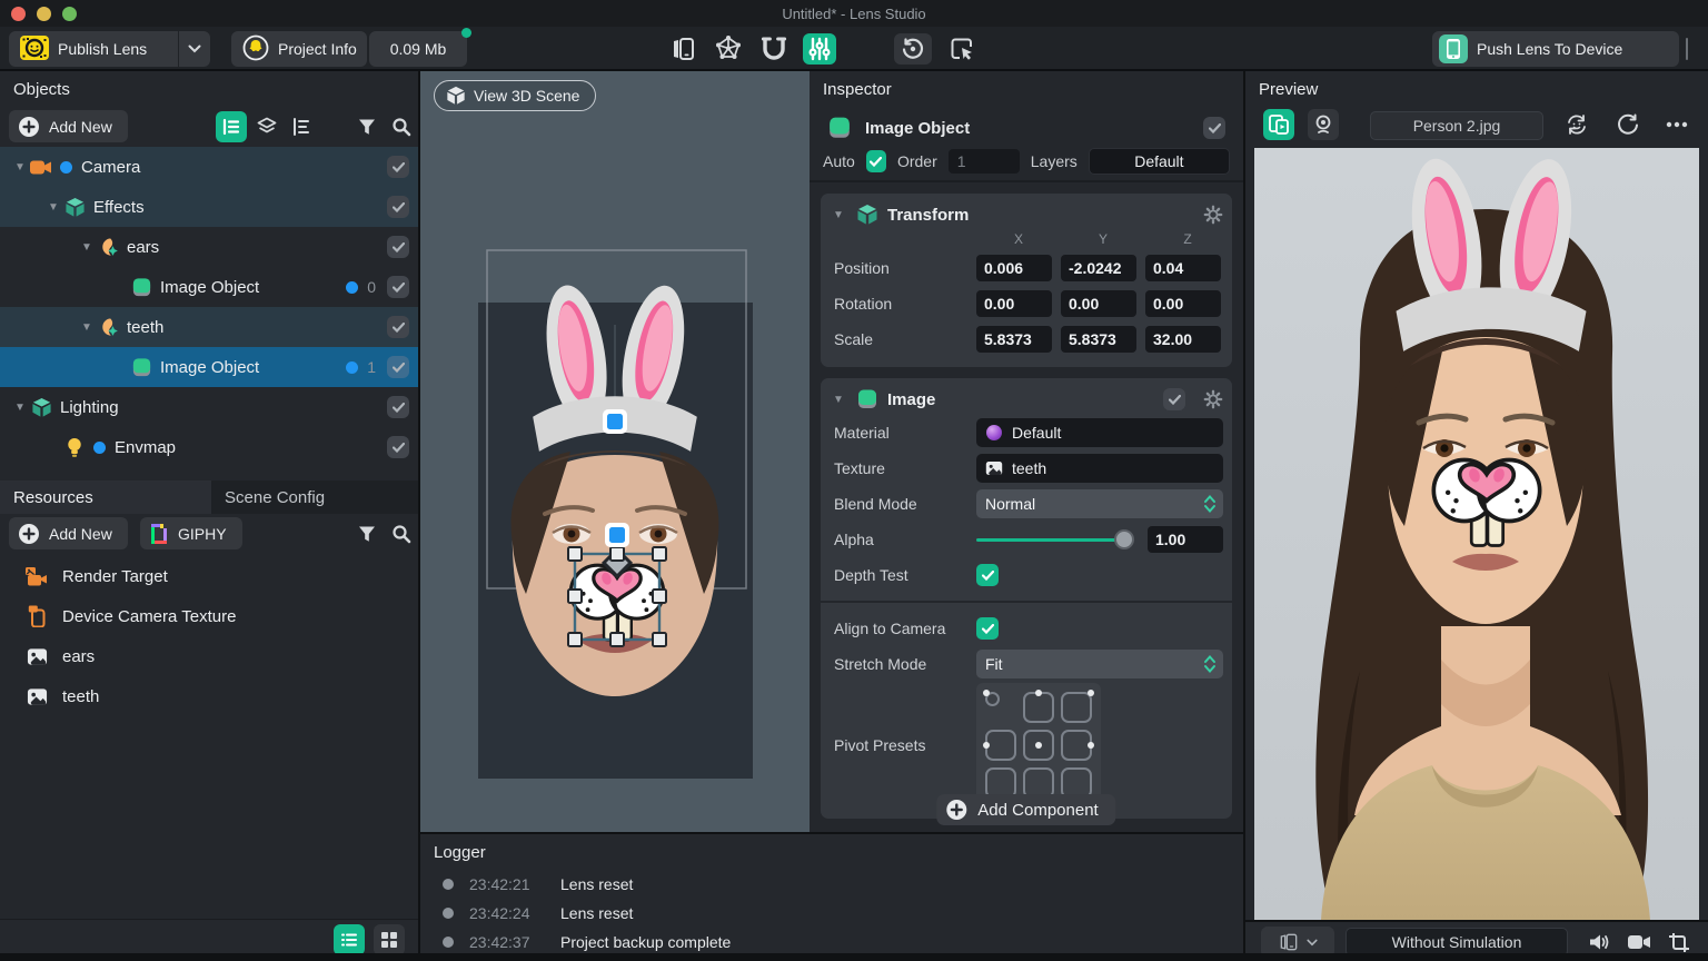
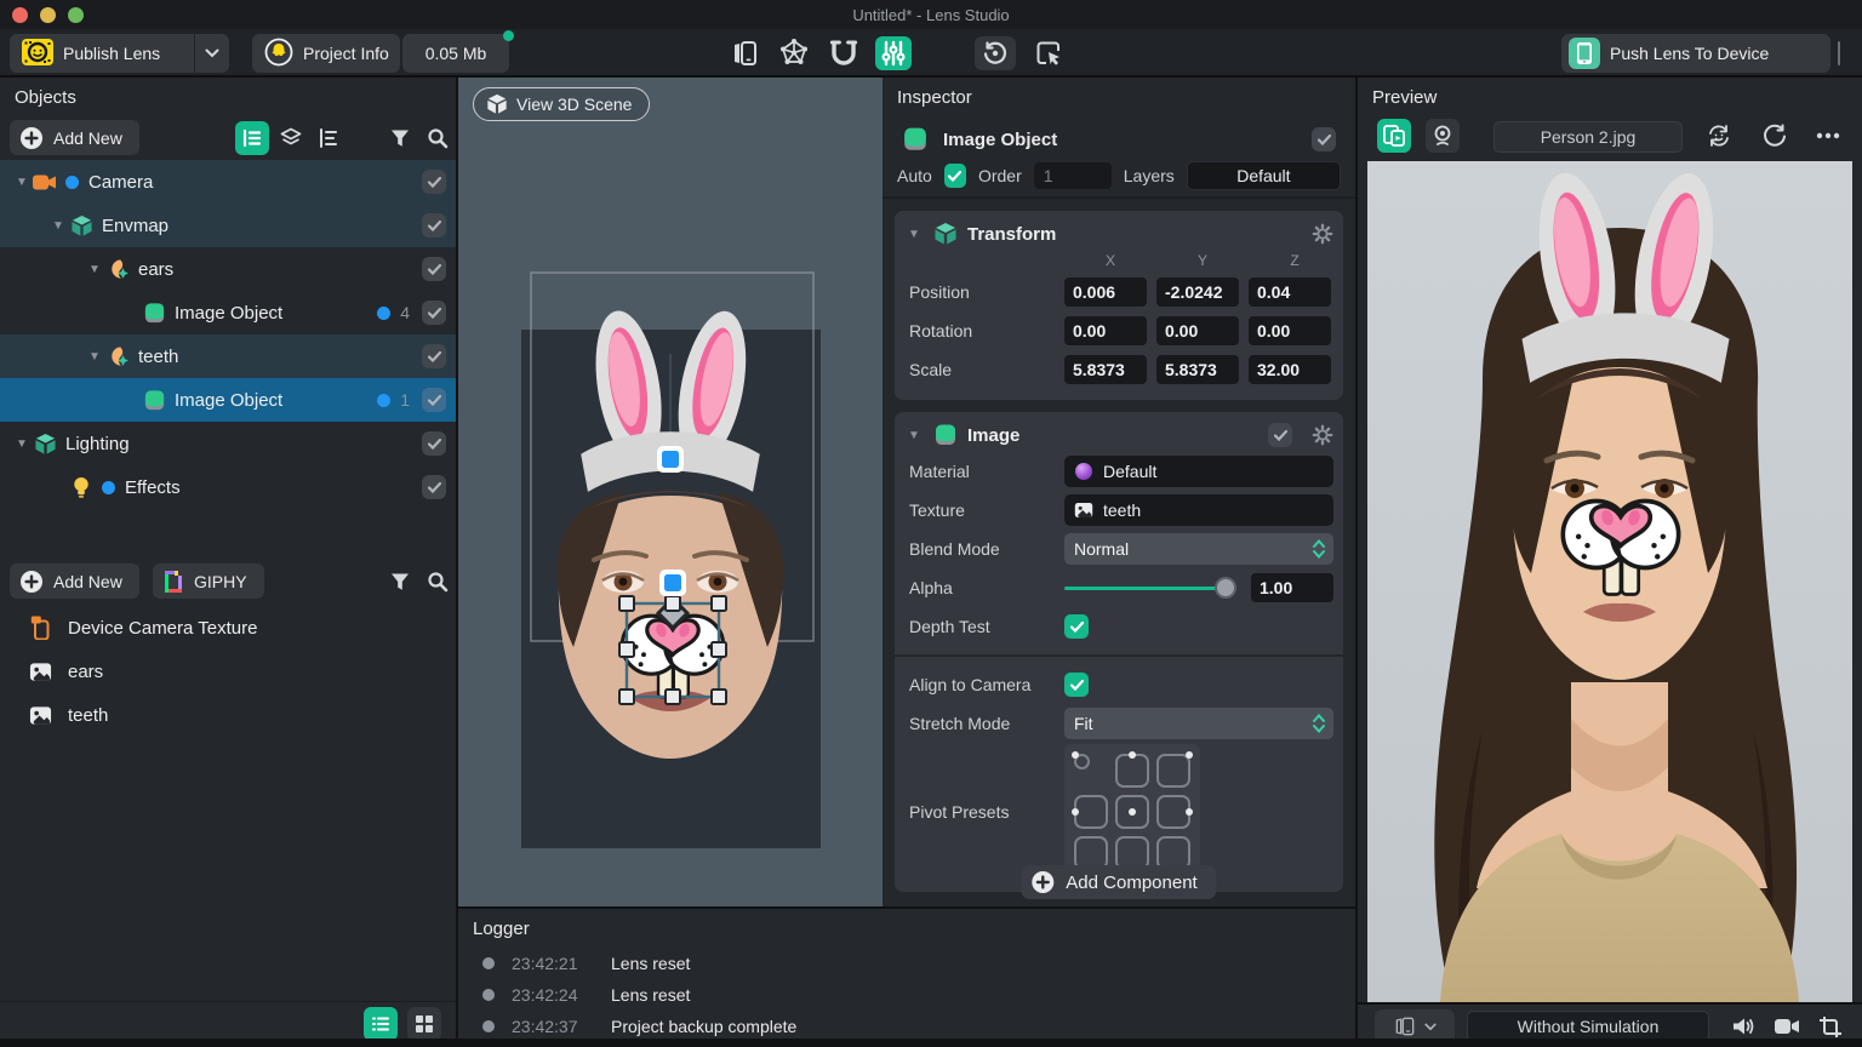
  Untitled* - Lens Studio
  Publish Lens
  Project Info
- 0.09 Mb
+ 0.05 Mb
  Push Lens To Device
  Objects
  Add New
  ▼
  Camera
  ▼
- Effects
+ Envmap
  ▼
  ears
  Image Object
- 0
+ 4
  ▼
  teeth
  Image Object
  1
  ▼
  Lighting
- Envmap
+ Effects
- Resources
- Scene Config
  Add New
  GIPHY
- Render Target
  Device Camera Texture
  ears
  teeth
  View 3D Scene
  Inspector
  Image Object
  Auto
  Order
  1
  Layers
  Default
  ▼
  Transform
  X
  Y
  Z
  Position
  0.006
  -2.0242
  0.04
  Rotation
  0.00
  0.00
  0.00
  Scale
  5.8373
  5.8373
  32.00
  ▼
  Image
  Material
  Default
  Texture
  teeth
  Blend Mode
  Normal
  Alpha
  1.00
  Depth Test
  Align to Camera
  Stretch Mode
  Fit
  Pivot Presets
  Add Component
  Logger
  23:42:21
  Lens reset
  23:42:24
  Lens reset
  23:42:37
  Project backup complete
  Preview
  Person 2.jpg
  Without Simulation
